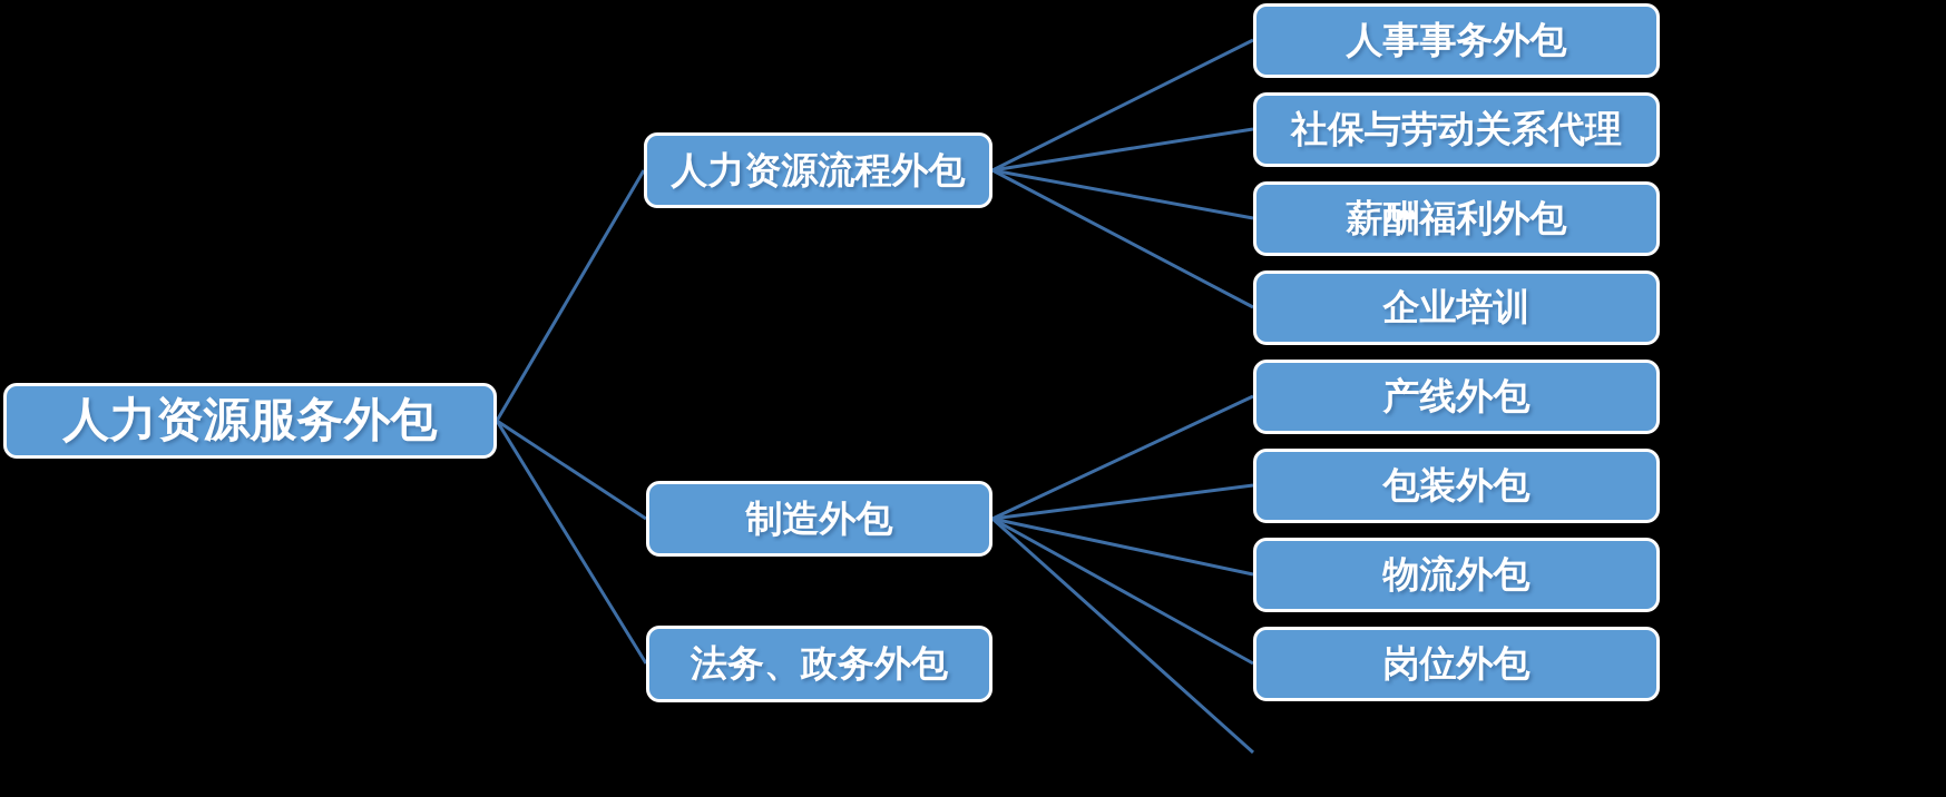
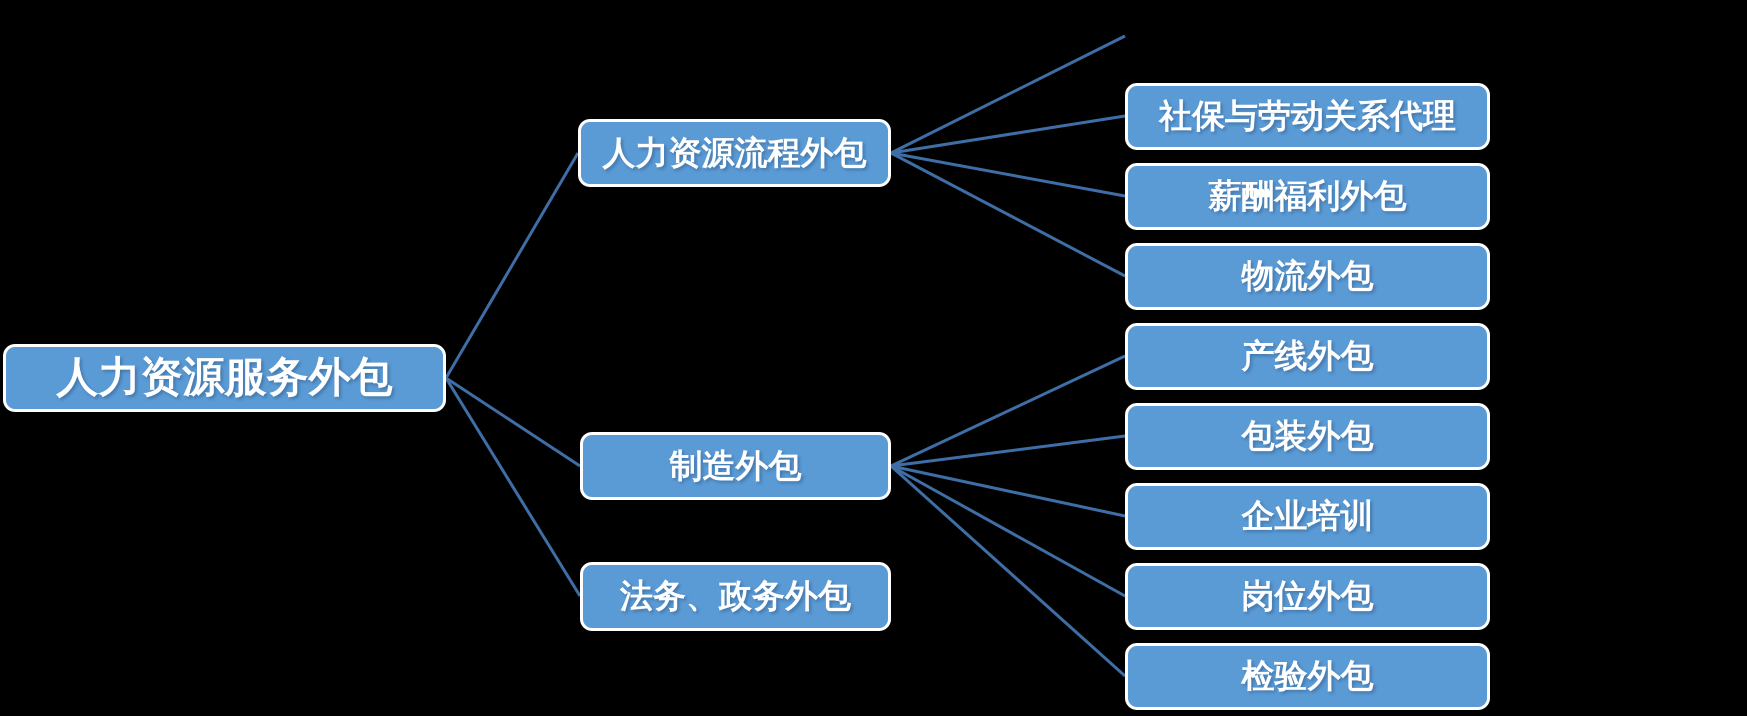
  人力资源服务外包
  人力资源流程外包
  制造外包
  法务、政务外包
- 人事事务外包
  社保与劳动关系代理
  薪酬福利外包
- 企业培训
+ 物流外包
  产线外包
  包装外包
- 物流外包
+ 企业培训
  岗位外包
+ 检验外包
